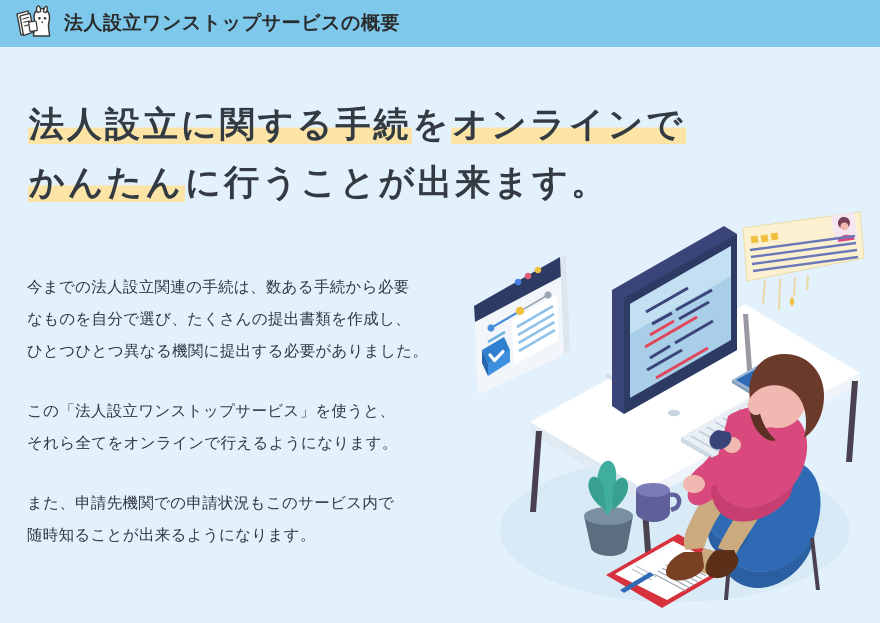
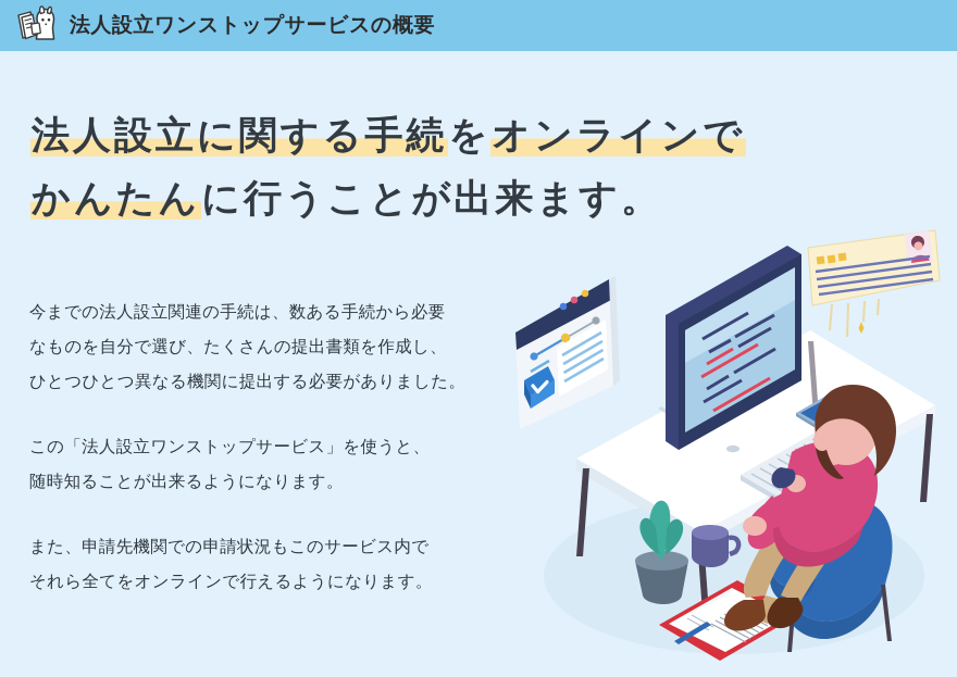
  法人設立ワンストップサービスの概要
  法人設立に関する手続をオンラインで
  かんたんに行うことが出来ます。
  今までの法人設立関連の手続は、数ある手続から必要
  なものを自分で選び、たくさんの提出書類を作成し、
  ひとつひとつ異なる機関に提出する必要がありました。
  この「法人設立ワンストップサービス」を使うと、
- それら全てをオンラインで行えるようになります。
+ 随時知ることが出来るようになります。
  また、申請先機関での申請状況もこのサービス内で
- 随時知ることが出来るようになります。
+ それら全てをオンラインで行えるようになります。
